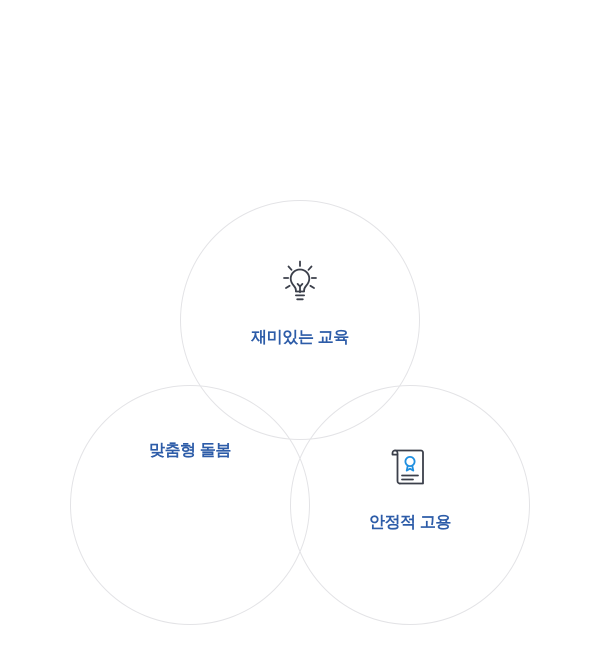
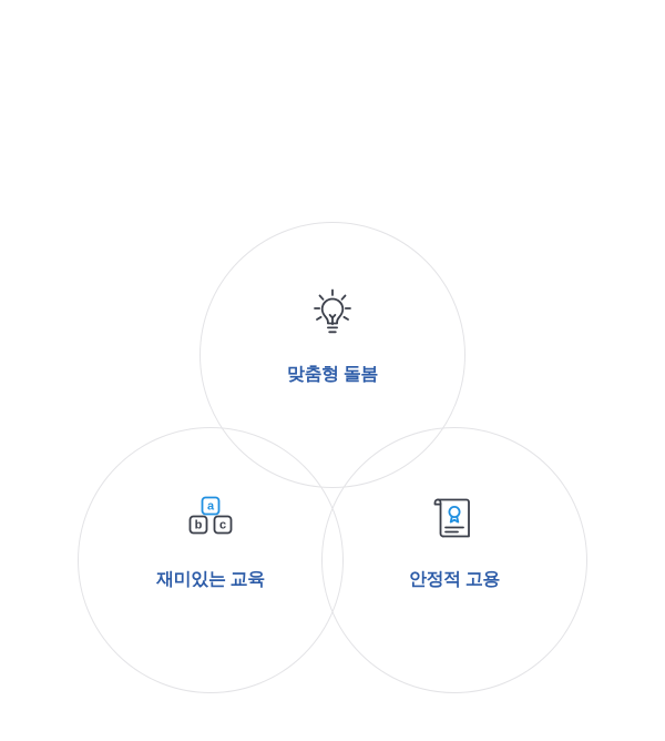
- 재미있는 교육
+ 맞춤형 돌봄
+ a
+ b
+ c
- 맞춤형 돌봄
+ 재미있는 교육
  안정적 고용
